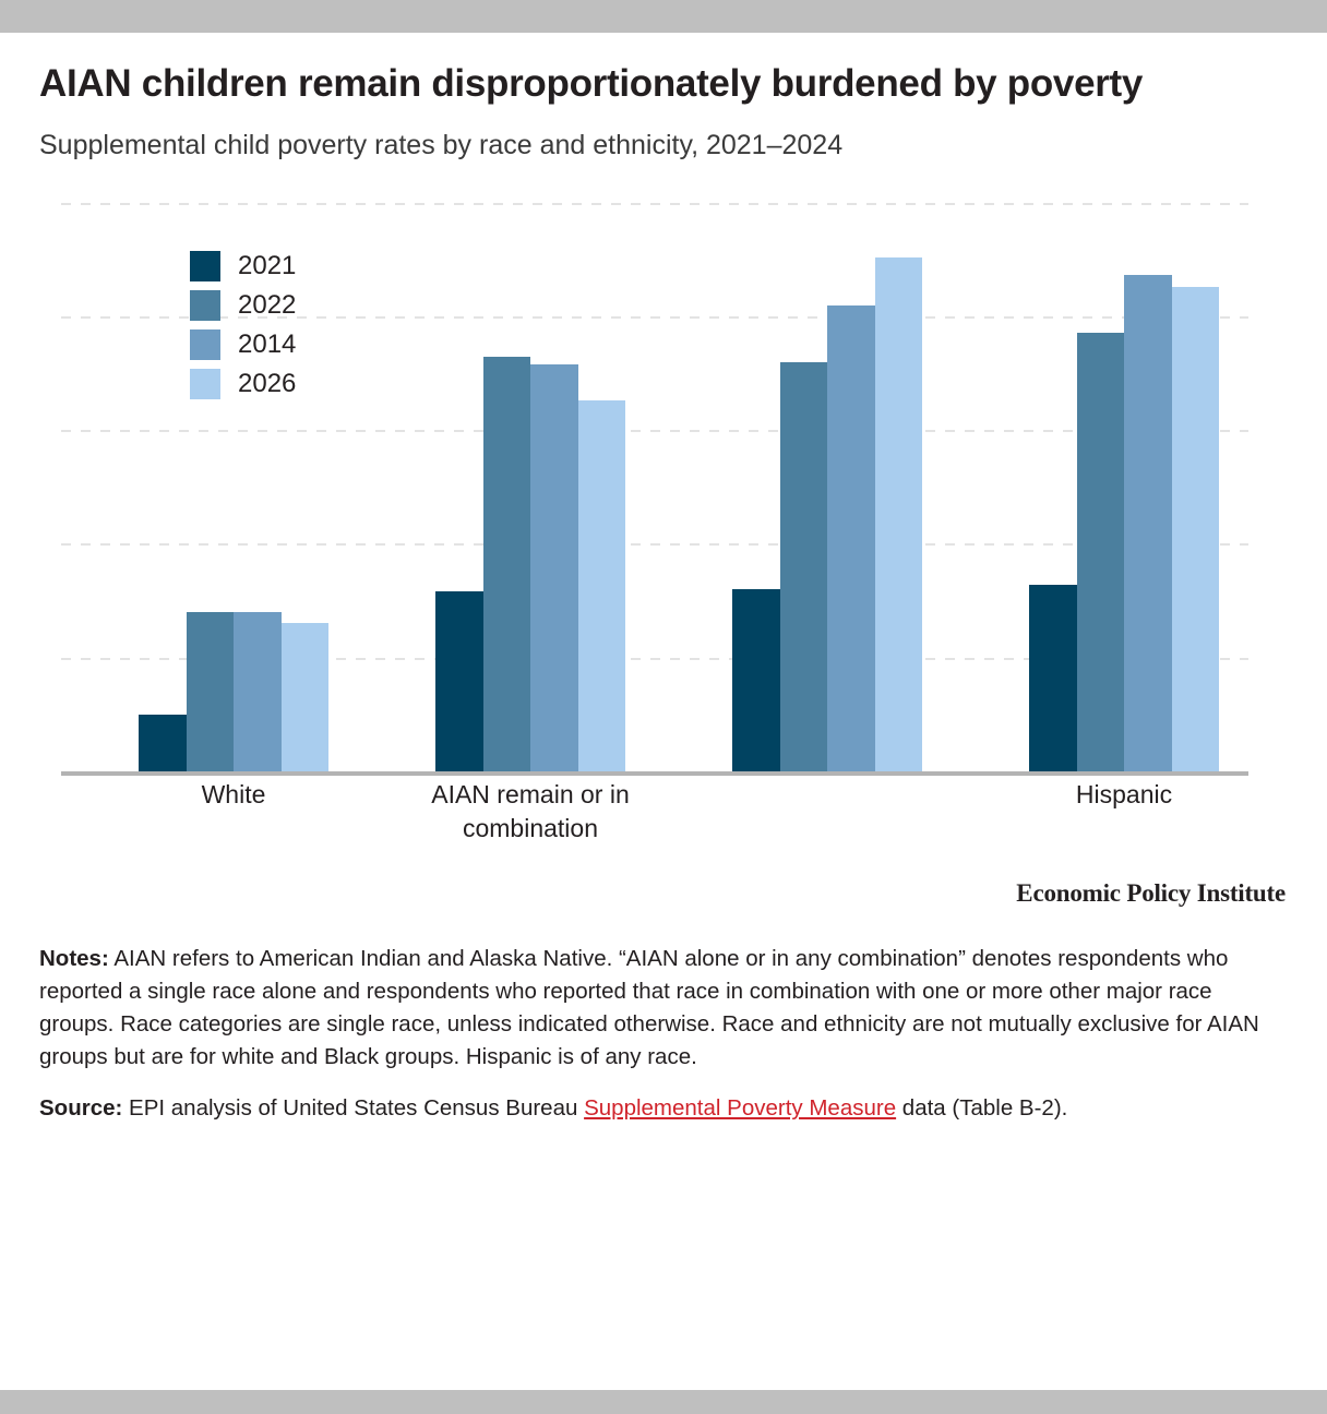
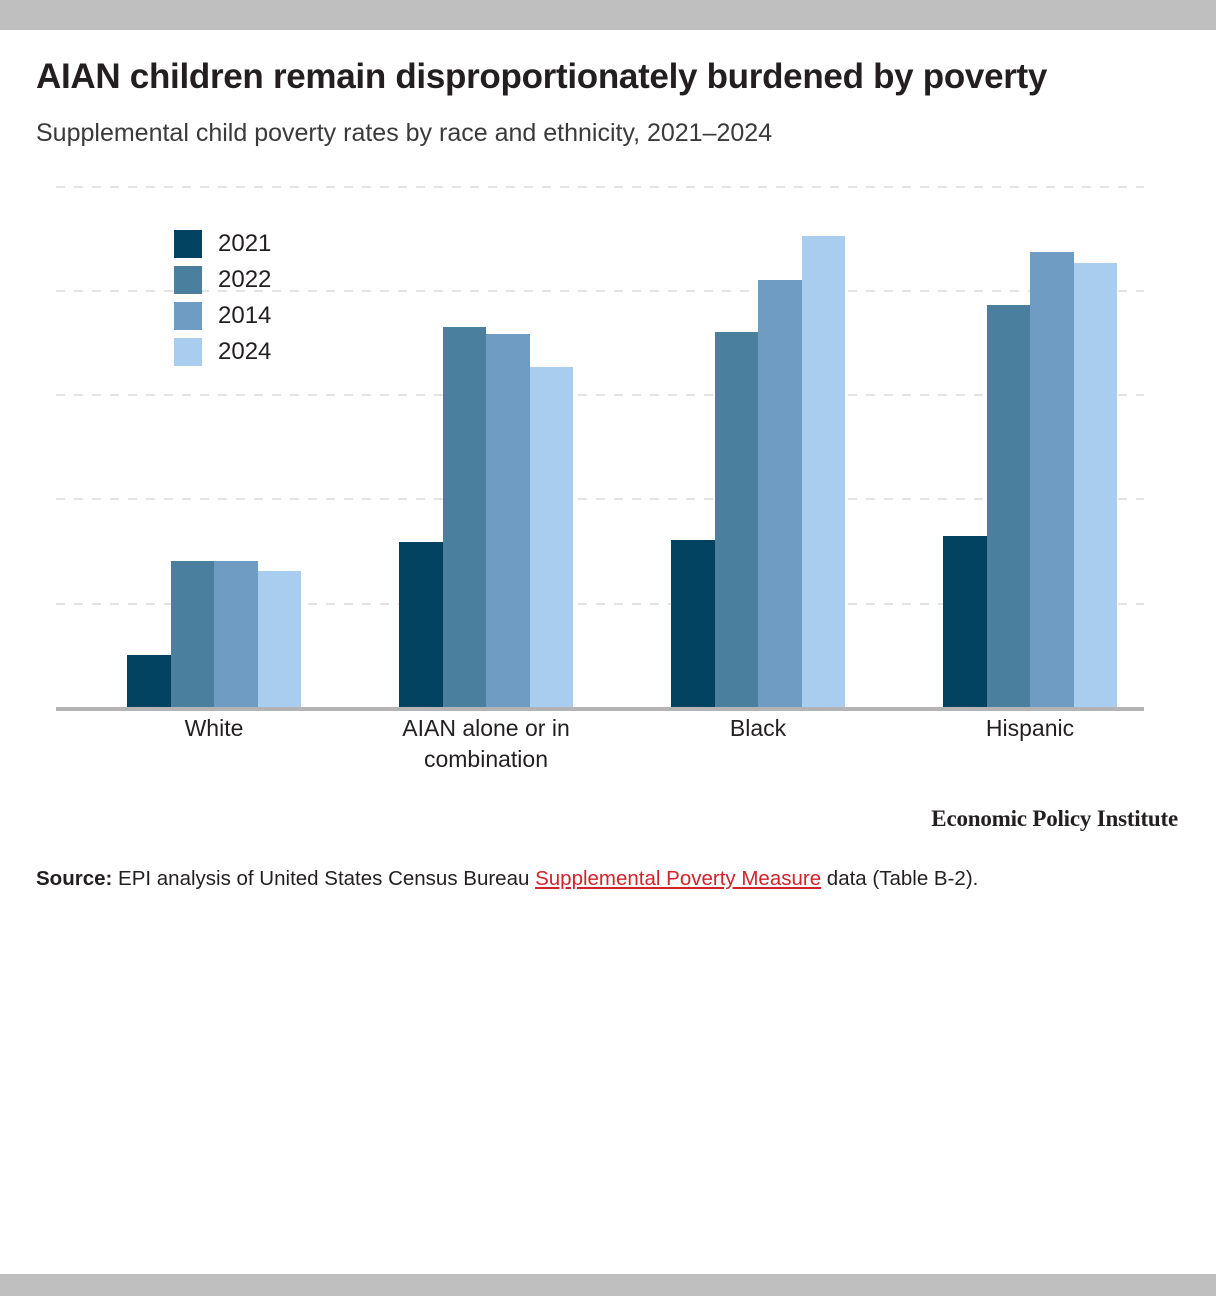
  AIAN children remain disproportionately burdened by poverty
  Supplemental child poverty rates by race and ethnicity, 2021–2024
  2021
  2022
  2014
- 2026
+ 2024
  White
- AIAN remain or in combination
+ AIAN alone or in combination
+ Black
  Hispanic
  Economic Policy Institute
- Notes: AIAN refers to American Indian and Alaska Native. “AIAN alone or in any combination” denotes respondents who reported a single race alone and respondents who reported that race in combination with one or more other major race groups. Race categories are single race, unless indicated otherwise. Race and ethnicity are not mutually exclusive for AIAN groups but are for white and Black groups. Hispanic is of any race.
  Source: EPI analysis of United States Census Bureau Supplemental Poverty Measure data (Table B-2).
